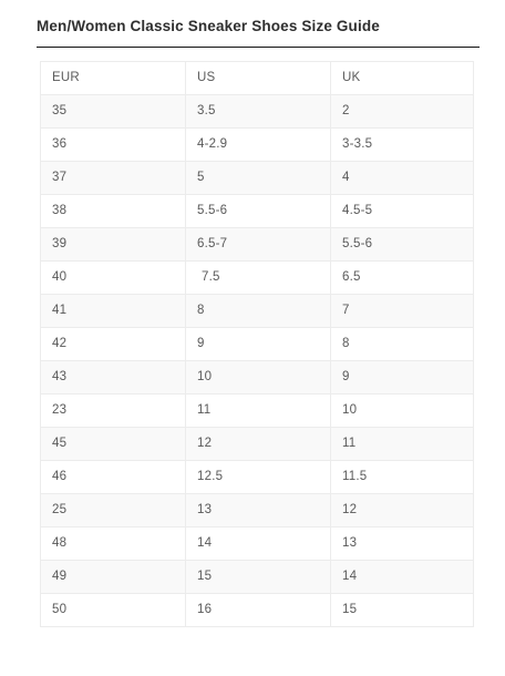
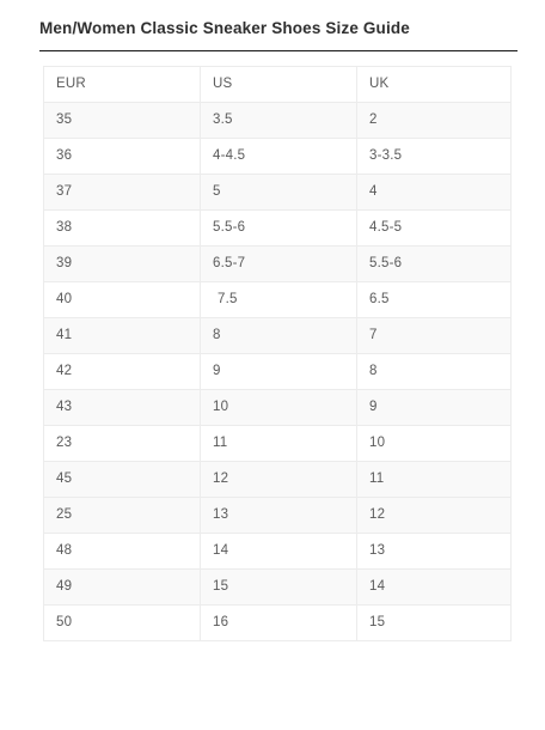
  Men/Women Classic Sneaker Shoes Size Guide
  EUR	US	UK
  35	3.5	2
- 36	4-2.9	3-3.5
+ 36	4-4.5	3-3.5
  37	5	4
  38	5.5-6	4.5-5
  39	6.5-7	5.5-6
  40	7.5	6.5
  41	8	7
  42	9	8
  43	10	9
  23	11	10
  45	12	11
- 46	12.5	11.5
  25	13	12
  48	14	13
  49	15	14
  50	16	15
